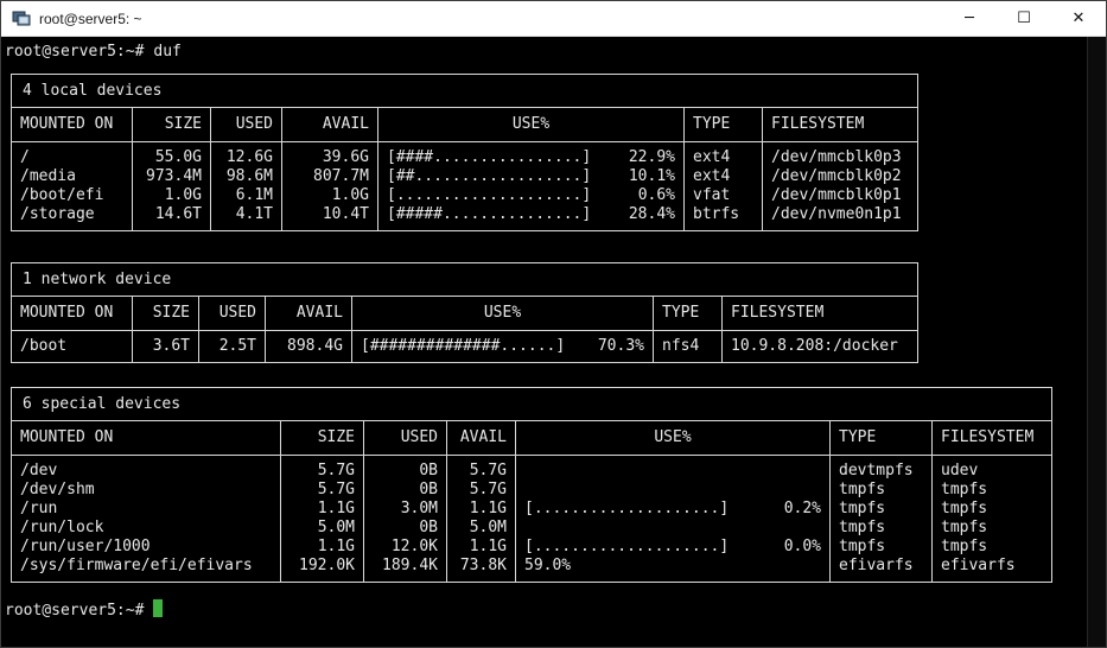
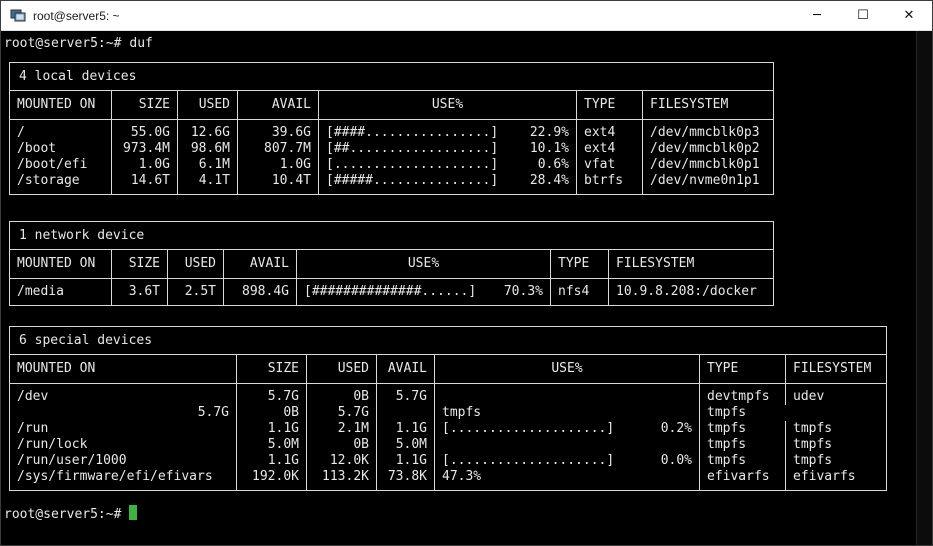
  root@server5: ~
  ─
  ☐
  ✕
  root@server5:~# duf
  4 local devices
  MOUNTED ON
  SIZE
  USED
  AVAIL
  USE%
  TYPE
  FILESYSTEM
  /
  55.0G
  12.6G
  39.6G
  [####................]
  22.9%
  ext4
  /dev/mmcblk0p3
- /media
+ /boot
  973.4M
  98.6M
  807.7M
  [##..................]
  10.1%
  ext4
  /dev/mmcblk0p2
  /boot/efi
  1.0G
  6.1M
  1.0G
  [....................]
  0.6%
  vfat
  /dev/mmcblk0p1
  /storage
  14.6T
  4.1T
  10.4T
  [#####...............]
  28.4%
  btrfs
  /dev/nvme0n1p1
  1 network device
  MOUNTED ON
  SIZE
  USED
  AVAIL
  USE%
  TYPE
  FILESYSTEM
- /boot
+ /media
  3.6T
  2.5T
  898.4G
  [##############......]
  70.3%
  nfs4
  10.9.8.208:/docker
  6 special devices
  MOUNTED ON
  SIZE
  USED
  AVAIL
  USE%
  TYPE
  FILESYSTEM
  /dev
  5.7G
  0B
  5.7G
  devtmpfs
  udev
- /dev/shm
  5.7G
  0B
  5.7G
  tmpfs
  tmpfs
  /run
  1.1G
- 3.0M
+ 2.1M
  1.1G
  [....................]
  0.2%
  tmpfs
  tmpfs
  /run/lock
  5.0M
  0B
  5.0M
  tmpfs
  tmpfs
  /run/user/1000
  1.1G
  12.0K
  1.1G
  [....................]
  0.0%
  tmpfs
  tmpfs
  /sys/firmware/efi/efivars
  192.0K
- 189.4K
+ 113.2K
  73.8K
- 59.0%
+ 47.3%
  efivarfs
  efivarfs
  root@server5:~#
